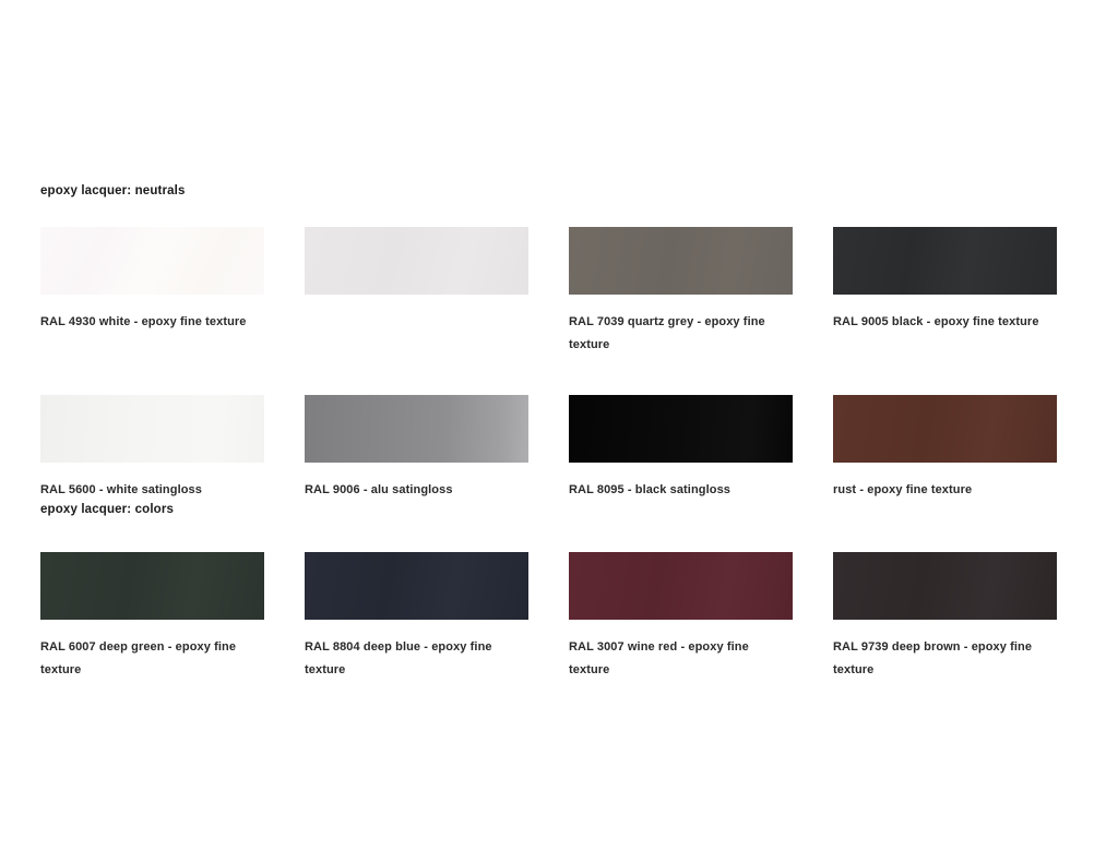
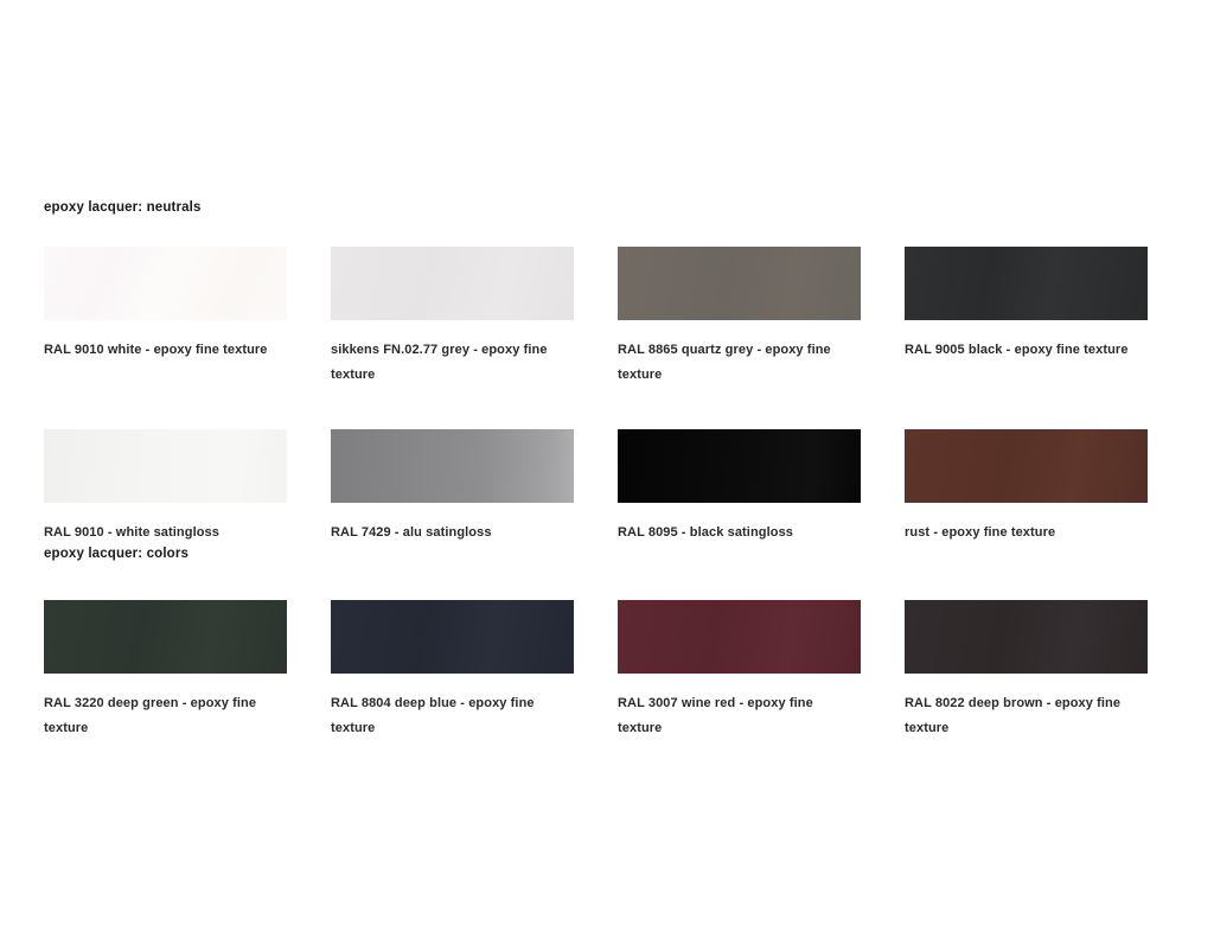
  epoxy lacquer: neutrals
- RAL 4930 white - epoxy fine texture
+ RAL 9010 white - epoxy fine texture
+ sikkens FN.02.77 grey - epoxy fine texture
- RAL 7039 quartz grey - epoxy fine texture
+ RAL 8865 quartz grey - epoxy fine texture
  RAL 9005 black - epoxy fine texture
- RAL 5600 - white satingloss
+ RAL 9010 - white satingloss
- RAL 9006 - alu satingloss
+ RAL 7429 - alu satingloss
  RAL 8095 - black satingloss
  rust - epoxy fine texture
  epoxy lacquer: colors
- RAL 6007 deep green - epoxy fine texture
+ RAL 3220 deep green - epoxy fine texture
  RAL 8804 deep blue - epoxy fine texture
  RAL 3007 wine red - epoxy fine texture
- RAL 9739 deep brown - epoxy fine texture
+ RAL 8022 deep brown - epoxy fine texture
